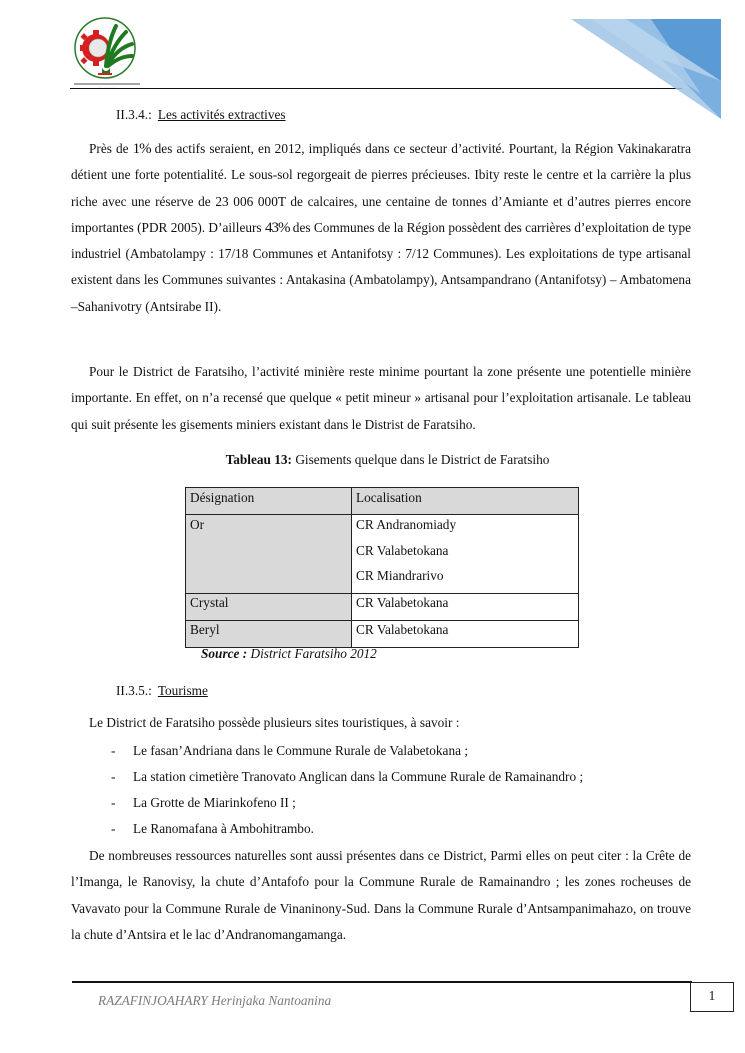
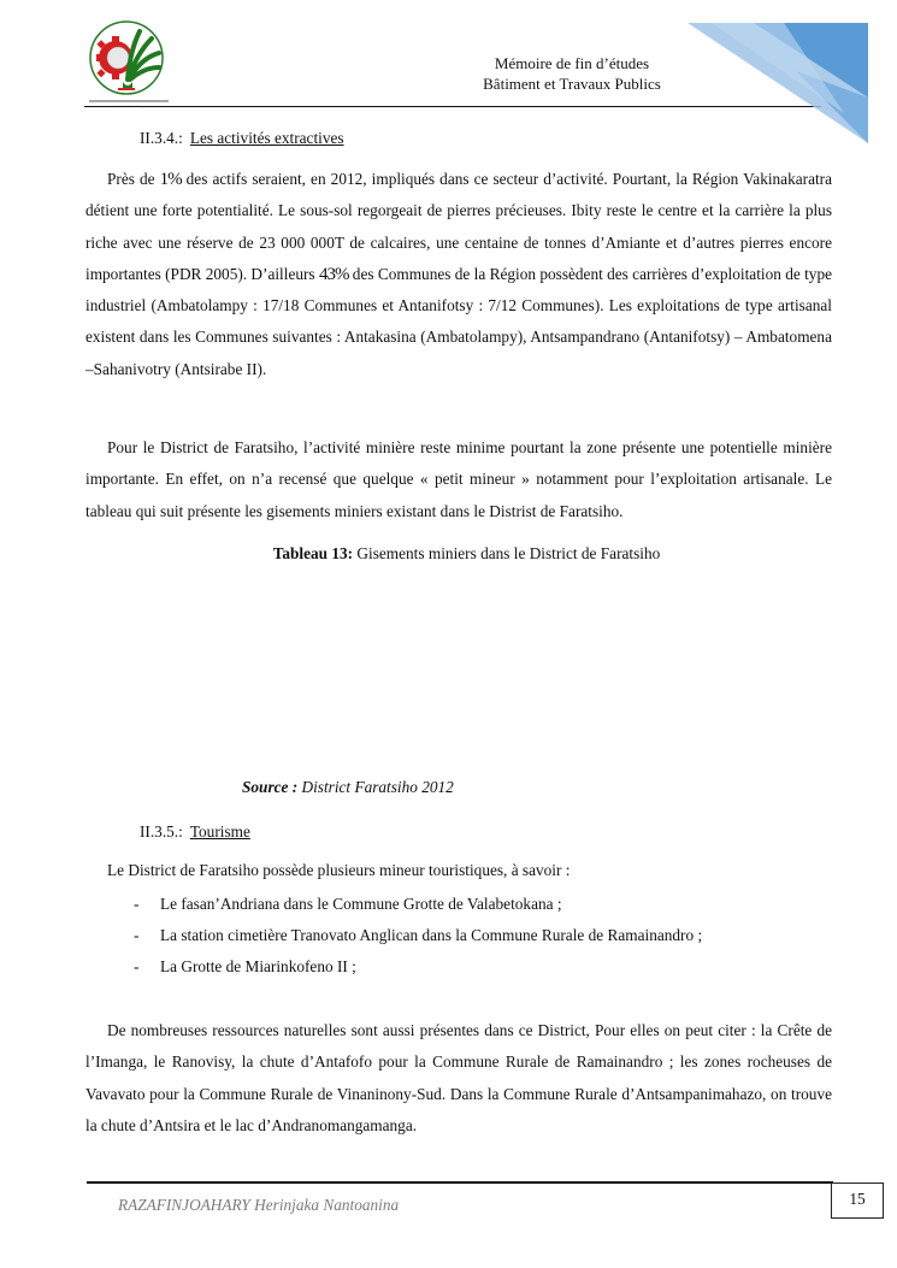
+ Mémoire de fin d’études
+ Bâtiment et Travaux Publics
  II.3.4.: Les activités extractives
- Près de 1% des actifs seraient, en 2012, impliqués dans ce secteur d’activité. Pourtant, la Région Vakinakaratra détient une forte potentialité. Le sous-sol regorgeait de pierres précieuses. Ibity reste le centre et la carrière la plus riche avec une réserve de 23 006 000T de calcaires, une centaine de tonnes d’Amiante et d’autres pierres encore importantes (PDR 2005). D’ailleurs 43% des Communes de la Région possèdent des carrières d’exploitation de type industriel (Ambatolampy : 17/18 Communes et Antanifotsy : 7/12 Communes). Les exploitations de type artisanal existent dans les Communes suivantes : Antakasina (Ambatolampy), Antsampandrano (Antanifotsy) – Ambatomena –Sahanivotry (Antsirabe II).
+ Près de 1% des actifs seraient, en 2012, impliqués dans ce secteur d’activité. Pourtant, la Région Vakinakaratra détient une forte potentialité. Le sous-sol regorgeait de pierres précieuses. Ibity reste le centre et la carrière la plus riche avec une réserve de 23 000 000T de calcaires, une centaine de tonnes d’Amiante et d’autres pierres encore importantes (PDR 2005). D’ailleurs 43% des Communes de la Région possèdent des carrières d’exploitation de type industriel (Ambatolampy : 17/18 Communes et Antanifotsy : 7/12 Communes). Les exploitations de type artisanal existent dans les Communes suivantes : Antakasina (Ambatolampy), Antsampandrano (Antanifotsy) – Ambatomena –Sahanivotry (Antsirabe II).
- Pour le District de Faratsiho, l’activité minière reste minime pourtant la zone présente une potentielle minière importante. En effet, on n’a recensé que quelque « petit mineur » artisanal pour l’exploitation artisanale. Le tableau qui suit présente les gisements miniers existant dans le Distrist de Faratsiho.
+ Pour le District de Faratsiho, l’activité minière reste minime pourtant la zone présente une potentielle minière importante. En effet, on n’a recensé que quelque « petit mineur » notamment pour l’exploitation artisanale. Le tableau qui suit présente les gisements miniers existant dans le Distrist de Faratsiho.
- Tableau 13: Gisements quelque dans le District de Faratsiho
+ Tableau 13: Gisements miniers dans le District de Faratsiho
- Désignation	Localisation
- Or	CR Andranomiady CR Valabetokana CR Miandrarivo
- Crystal	CR Valabetokana
- Beryl	CR Valabetokana
  Source : District Faratsiho 2012
  II.3.5.: Tourisme
- Le District de Faratsiho possède plusieurs sites touristiques, à savoir :
+ Le District de Faratsiho possède plusieurs mineur touristiques, à savoir :
- - Le fasan’Andriana dans le Commune Rurale de Valabetokana ;
+ - Le fasan’Andriana dans le Commune Grotte de Valabetokana ;
  - La station cimetière Tranovato Anglican dans la Commune Rurale de Ramainandro ;
  - La Grotte de Miarinkofeno II ;
- - Le Ranomafana à Ambohitrambo.
- De nombreuses ressources naturelles sont aussi présentes dans ce District, Parmi elles on peut citer : la Crête de l’Imanga, le Ranovisy, la chute d’Antafofo pour la Commune Rurale de Ramainandro ; les zones rocheuses de Vavavato pour la Commune Rurale de Vinaninony-Sud. Dans la Commune Rurale d’Antsampanimahazo, on trouve la chute d’Antsira et le lac d’Andranomangamanga.
+ De nombreuses ressources naturelles sont aussi présentes dans ce District, Pour elles on peut citer : la Crête de l’Imanga, le Ranovisy, la chute d’Antafofo pour la Commune Rurale de Ramainandro ; les zones rocheuses de Vavavato pour la Commune Rurale de Vinaninony-Sud. Dans la Commune Rurale d’Antsampanimahazo, on trouve la chute d’Antsira et le lac d’Andranomangamanga.
  RAZAFINJOAHARY Herinjaka Nantoanina
- 1
+ 15
